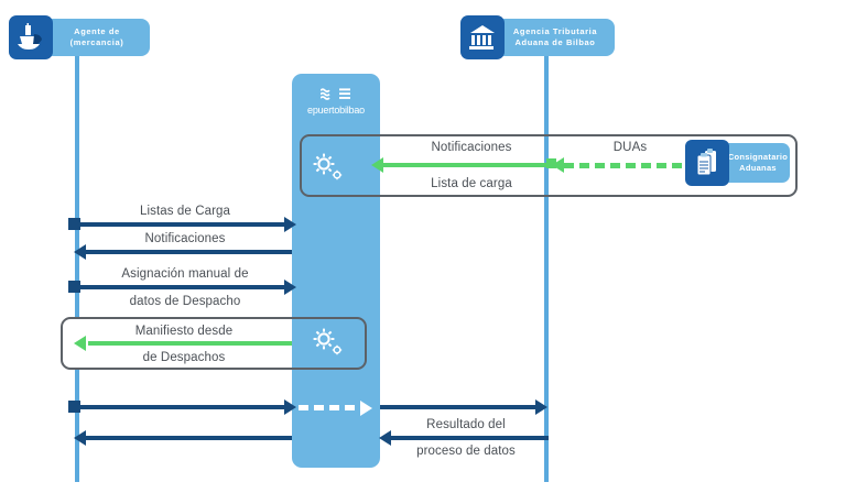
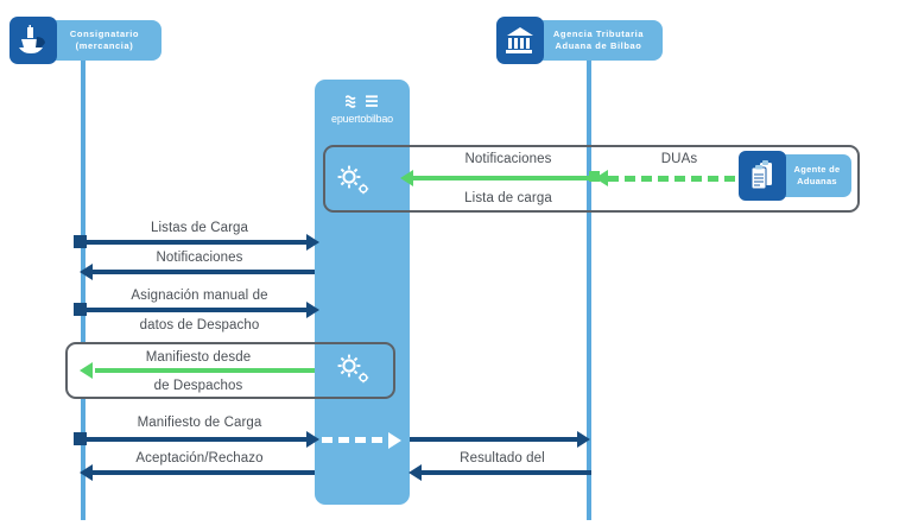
  epuertobilbao
- Agente de
+ Consignatario
  (mercancia)
  Agencia Tributaria
  Aduana de Bilbao
  Notificaciones
  Lista de carga
  DUAs
- Consignatario
+ Agente de
  Aduanas
  Listas de Carga
  Notificaciones
  Asignación manual de
  datos de Despacho
  Manifiesto desde
  de Despachos
+ Manifiesto de Carga
+ Aceptación/Rechazo
  Resultado del
- proceso de datos
